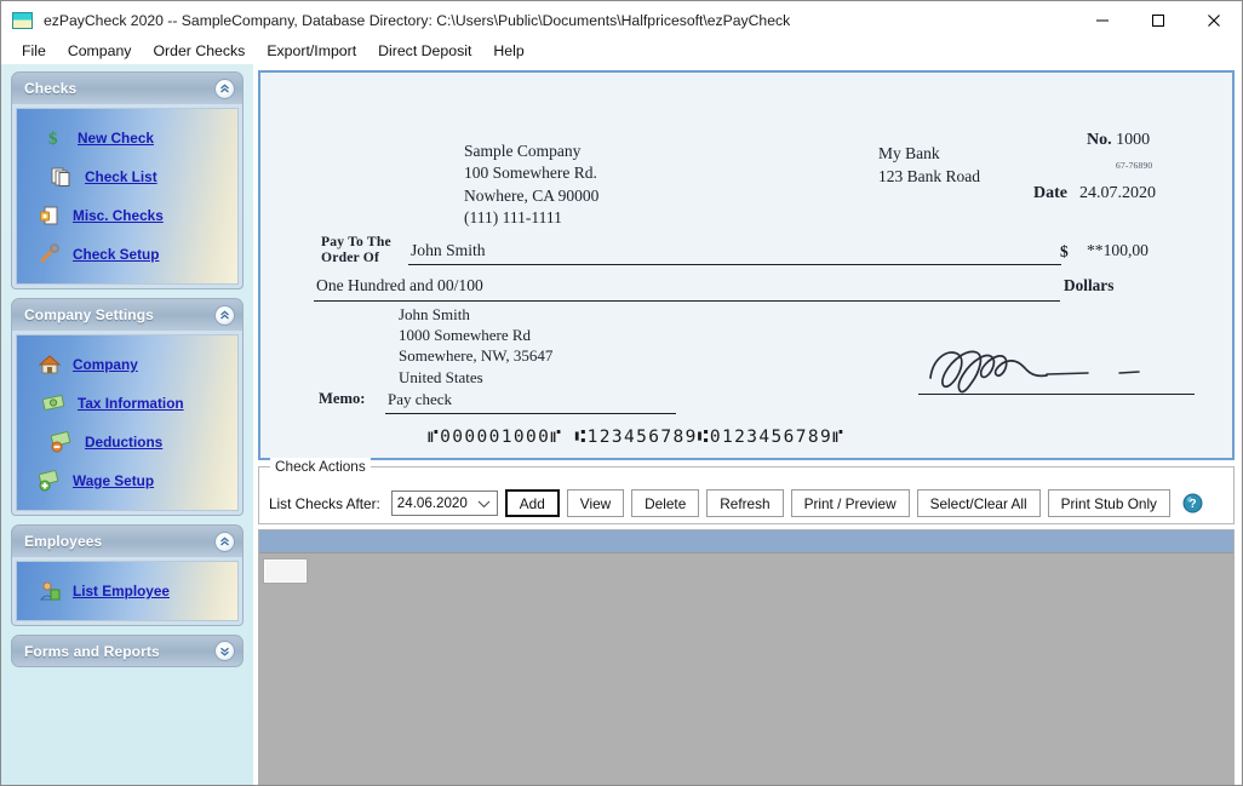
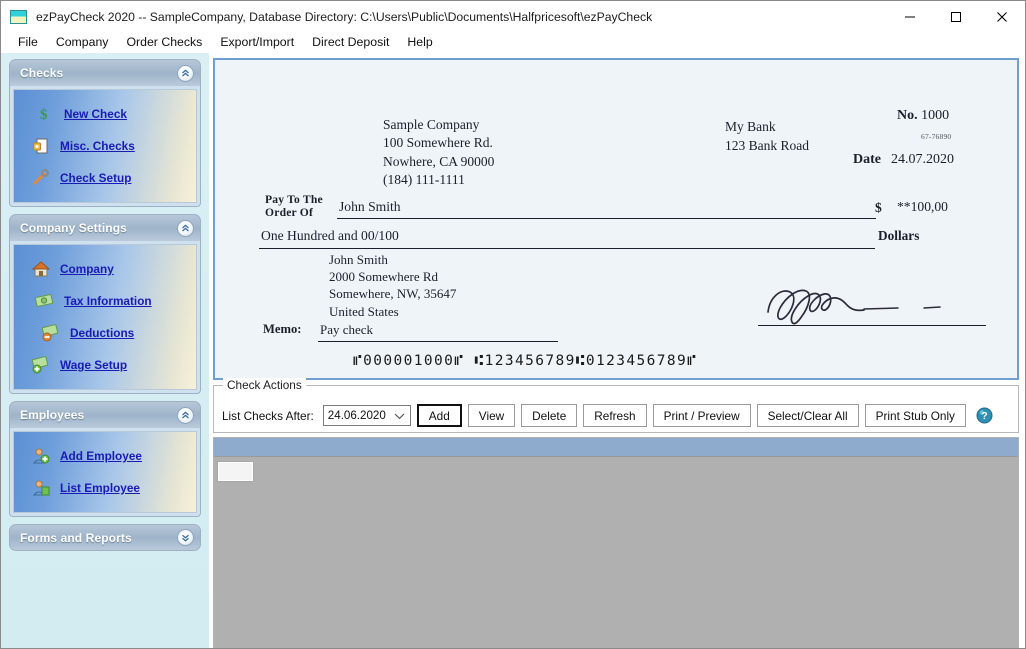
  ezPayCheck 2020 -- SampleCompany, Database Directory: C:\Users\Public\Documents\Halfpricesoft\ezPayCheck
  File
  Company
  Order Checks
  Export/Import
  Direct Deposit
  Help
  Checks
  $
  New Check
- Check List
  Misc. Checks
  Check Setup
  Company Settings
  Company
  Tax Information
  Deductions
  Wage Setup
  Employees
+ Add Employee
  List Employee
  Forms and Reports
  Sample Company
  100 Somewhere Rd.
  Nowhere, CA 90000
- (111) 111-1111
+ (184) 111-1111
  My Bank
  123 Bank Road
  No. 1000
  67-76890
  Date 24.07.2020
  Pay To The
  Order Of
  John Smith
  $
  **100,00
  One Hundred and 00/100
  Dollars
  John Smith
- 1000 Somewhere Rd
+ 2000 Somewhere Rd
  Somewhere, NW, 35647
  United States
  Memo:
  Pay check
  ⑈000001000⑈ ⑆123456789⑆0123456789⑈
  Check Actions
  List Checks After:
  24.06.2020
  Add
  View
  Delete
  Refresh
  Print / Preview
  Select/Clear All
  Print Stub Only
  ?
